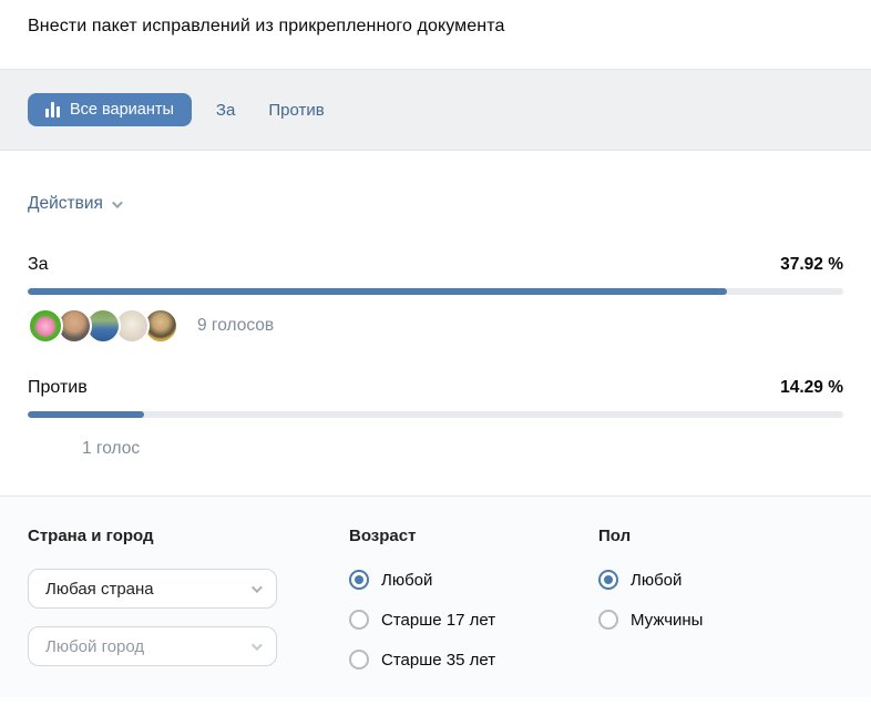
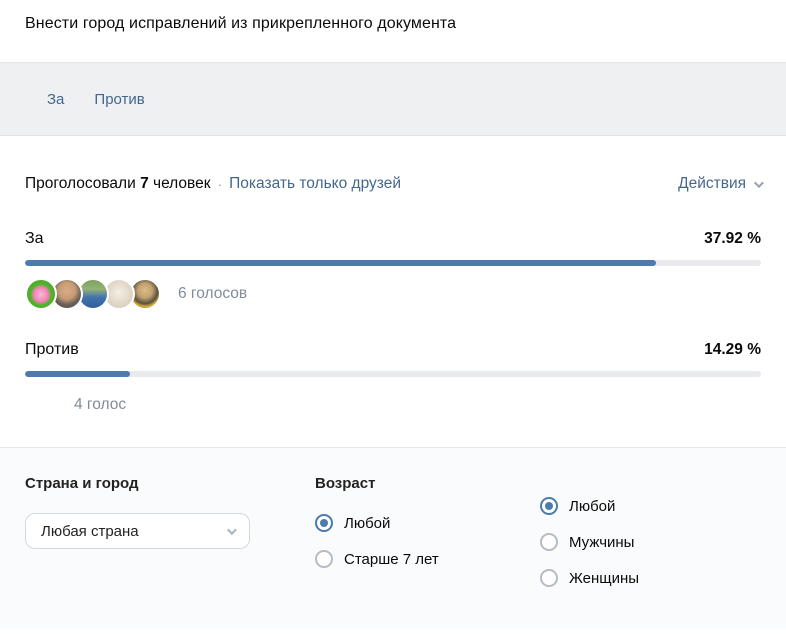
- Внести пакет исправлений из прикрепленного документа
+ Внести город исправлений из прикрепленного документа
- Все варианты
  За
  Против
+ Проголосовали 7 человек
+ ·
+ Показать только друзей
  Действия
  За
  37.92 %
- 9 голосов
+ 6 голосов
  Против
  14.29 %
- 1 голос
+ 4 голос
  Страна и город
  Любая страна
- Любой город
  Возраст
  Любой
- Старше 17 лет
+ Старше 7 лет
- Старше 35 лет
- Пол
  Любой
  Мужчины
+ Женщины
